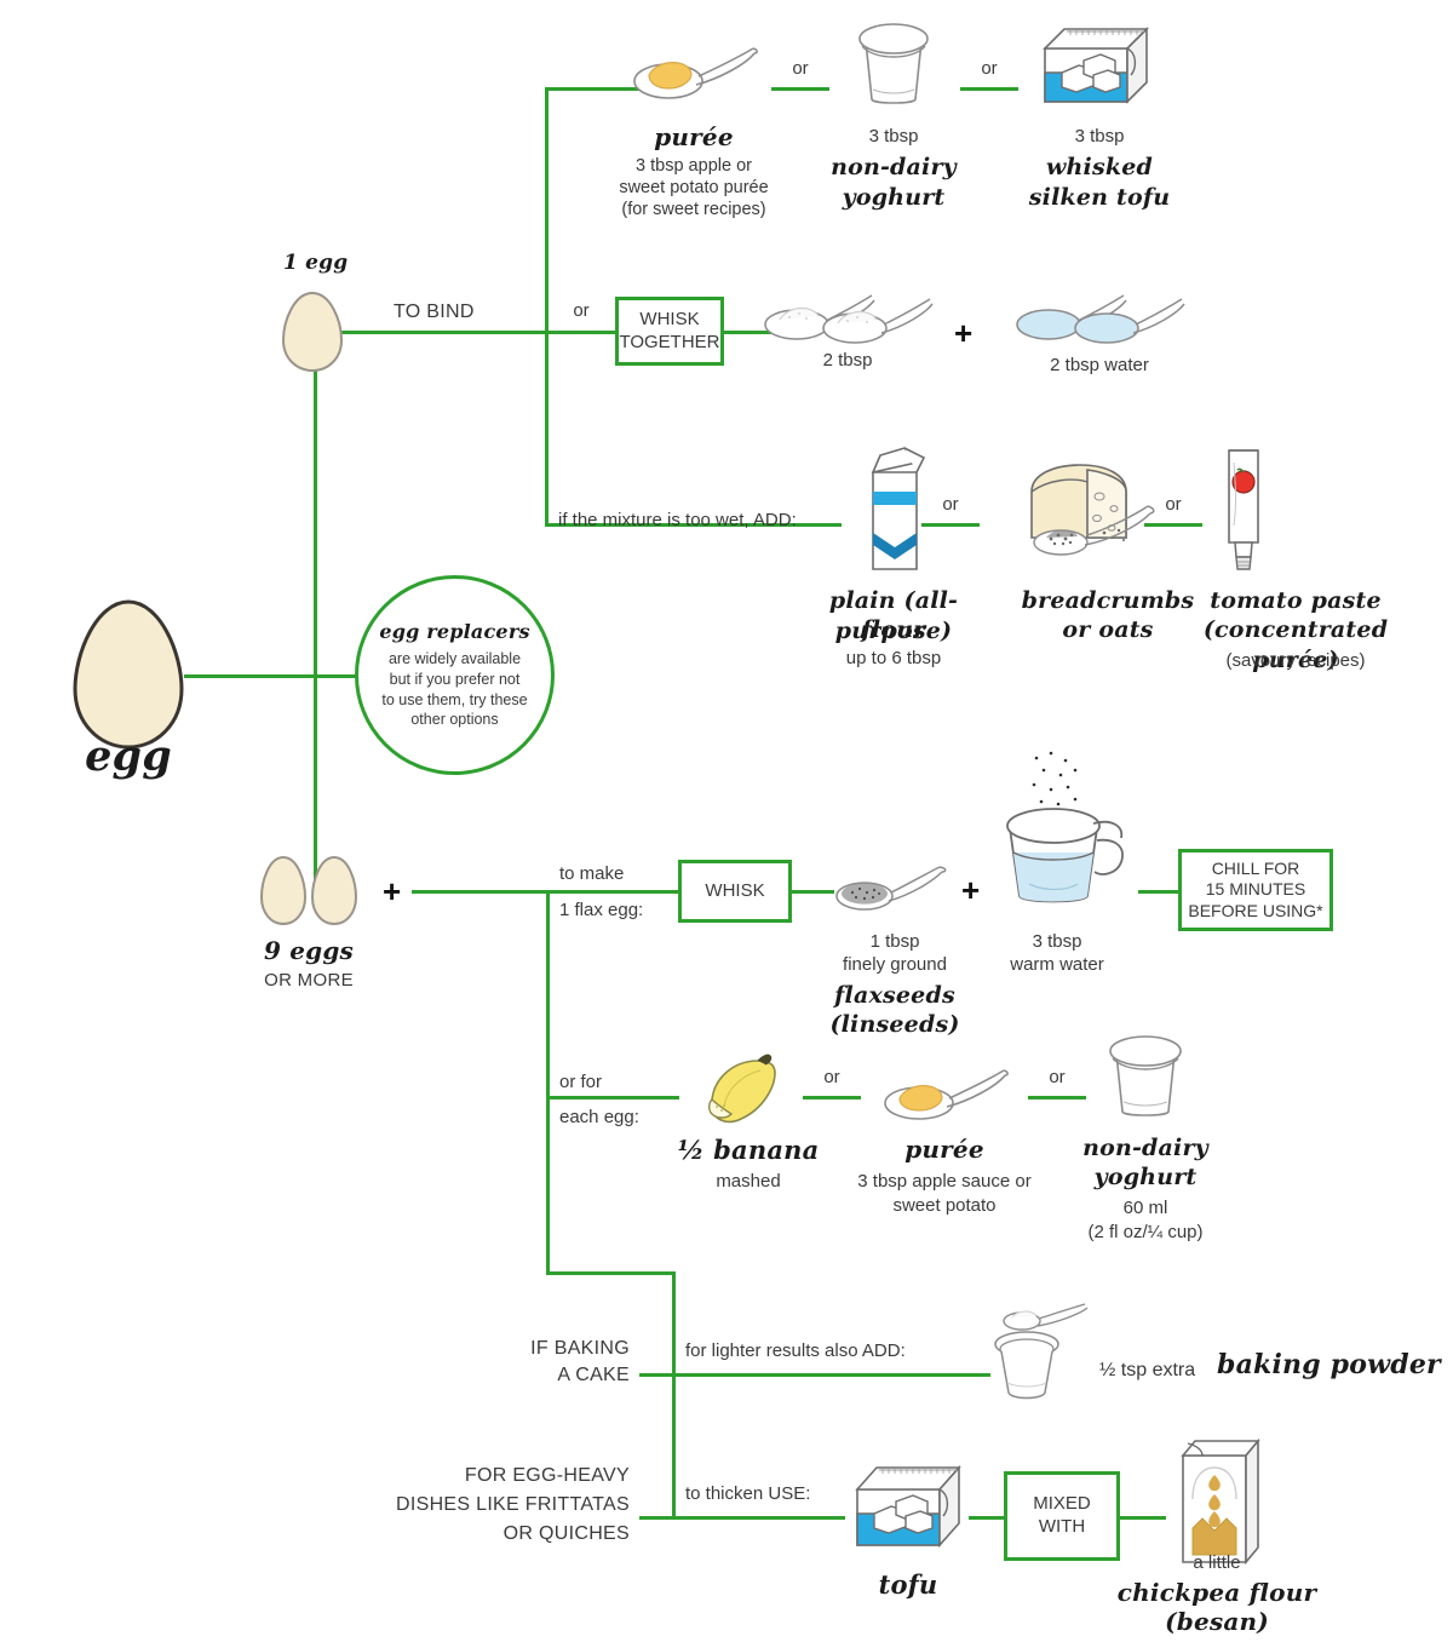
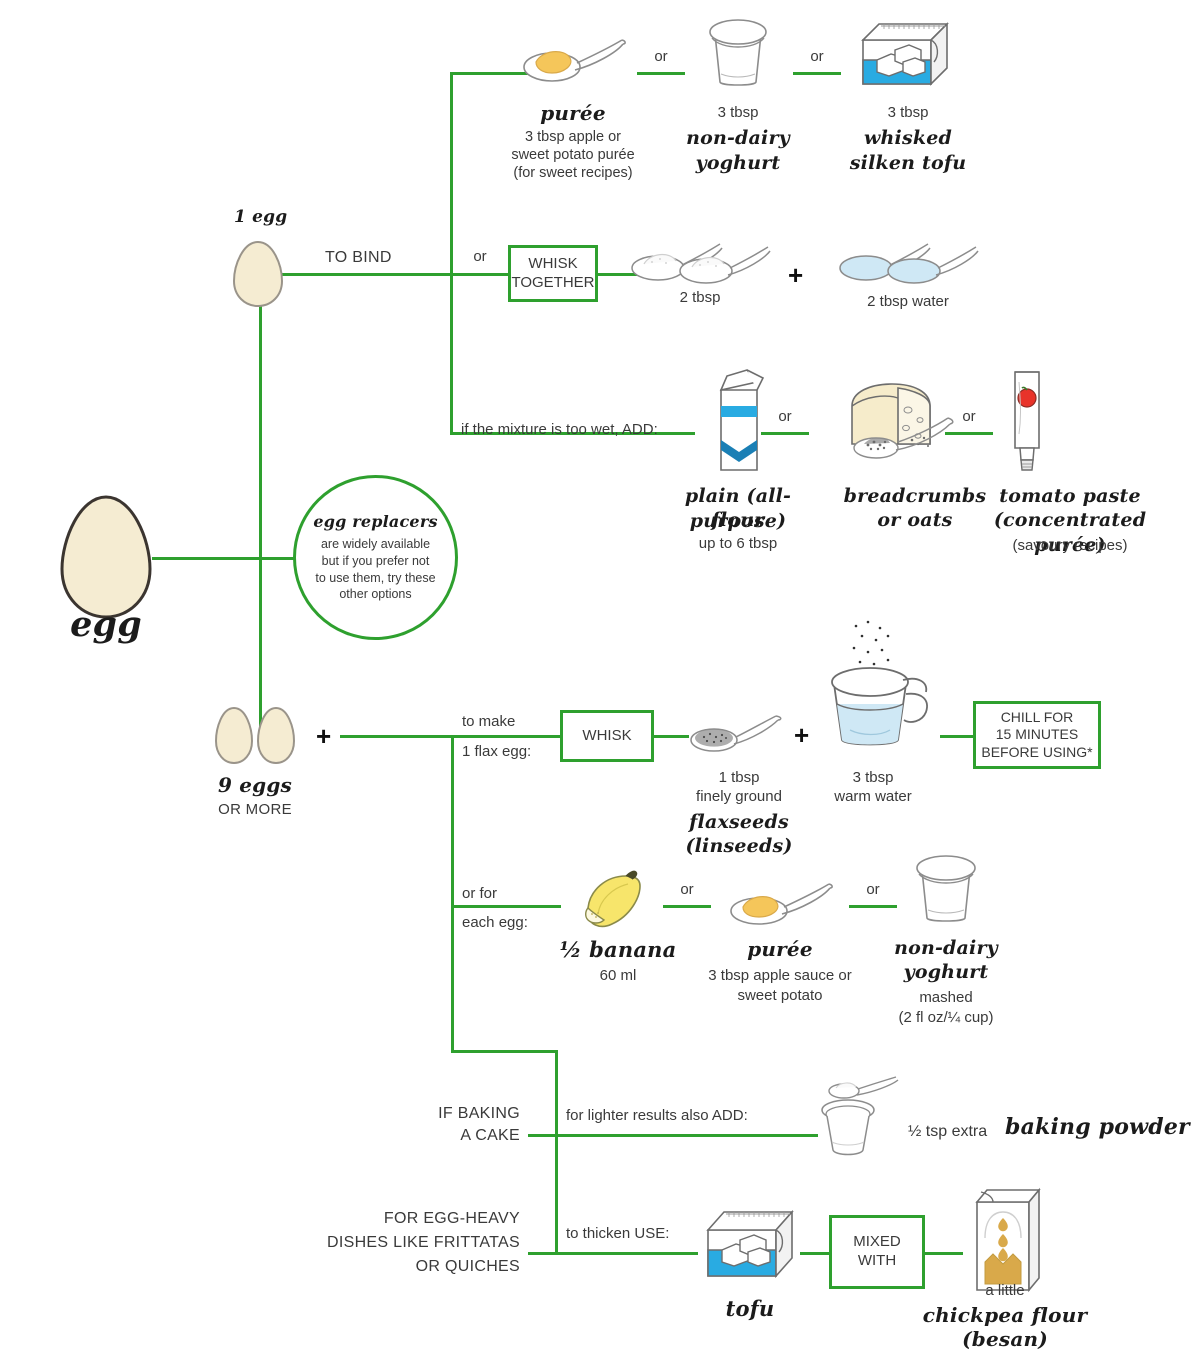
  egg
  egg replacers
  are widely available
  but if you prefer not
  to use them, try these
  other options
  1 egg
  TO BIND
  or
  WHISK
  TOGETHER
  purée
  3 tbsp apple or
  sweet potato purée
  (for sweet recipes)
  or
  3 tbsp
  non-dairy
  yoghurt
  or
  3 tbsp
  whisked
  silken tofu
  2 tbsp
  +
  2 tbsp water
  if the mixture is too wet, ADD:
  plain (all-purpose)
  flour
  up to 6 tbsp
  or
  breadcrumbs
  or oats
  or
  tomato paste
  (concentrated purée)
  (savoury recipes)
  9 eggs
  OR MORE
  +
  to make
  1 flax egg:
  WHISK
  1 tbsp
  finely ground
  flaxseeds
  (linseeds)
  +
  3 tbsp
  warm water
  CHILL FOR
  15 MINUTES
  BEFORE USING*
  or for
  each egg:
  ½ banana
- mashed
+ 60 ml
  or
  purée
  3 tbsp apple sauce or
  sweet potato
  or
  non-dairy
  yoghurt
- 60 ml
+ mashed
  (2 fl oz/¼ cup)
  IF BAKING
  A CAKE
  for lighter results also ADD:
  ½ tsp extra
  baking powder
  FOR EGG-HEAVY
  DISHES LIKE FRITTATAS
  OR QUICHES
  to thicken USE:
  tofu
  MIXED
  WITH
  a little
  chickpea flour
  (besan)
